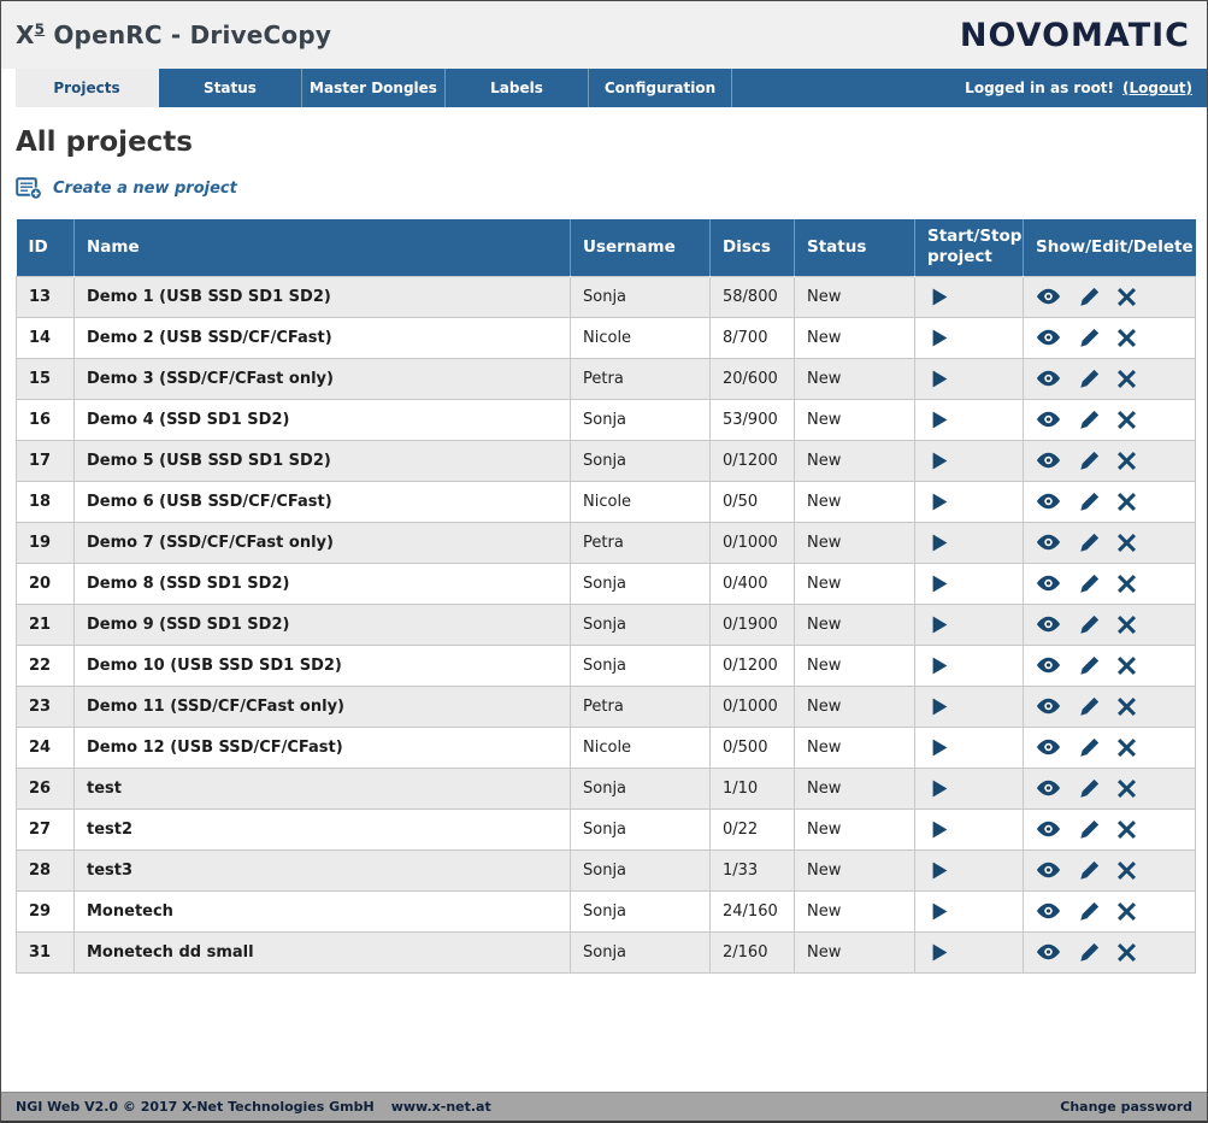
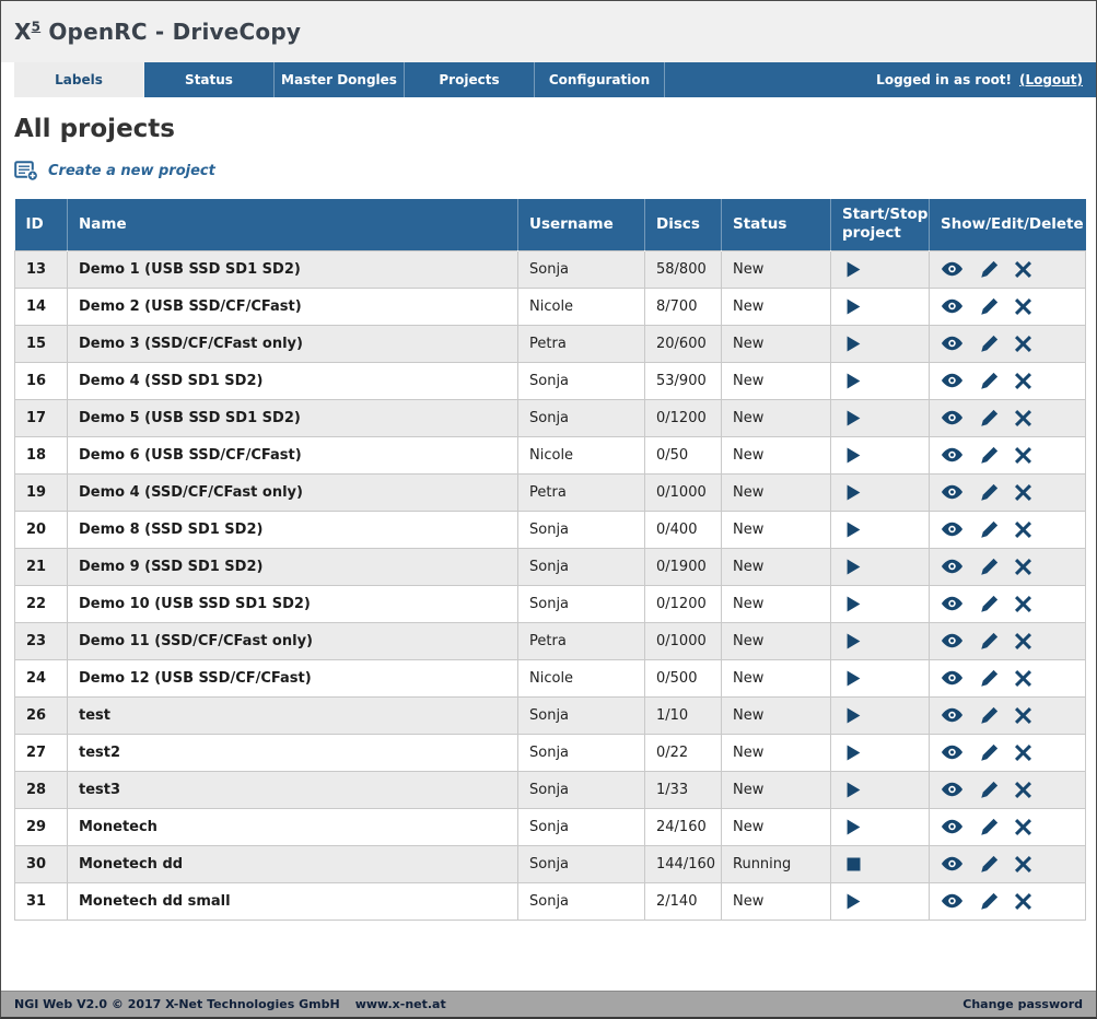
  X5 OpenRC - DriveCopy
- NOVOMATIC
- Projects
+ Labels
  Status
  Master Dongles
- Labels
+ Projects
  Configuration
  Logged in as root!
  (Logout)
  All projects
  Create a new project
  ID	Name	Username	Discs	Status	Start/Stop project	Show/Edit/Delete
  13	Demo 1 (USB SSD SD1 SD2)	Sonja	58/800	New
  14	Demo 2 (USB SSD/CF/CFast)	Nicole	8/700	New
  15	Demo 3 (SSD/CF/CFast only)	Petra	20/600	New
  16	Demo 4 (SSD SD1 SD2)	Sonja	53/900	New
  17	Demo 5 (USB SSD SD1 SD2)	Sonja	0/1200	New
  18	Demo 6 (USB SSD/CF/CFast)	Nicole	0/50	New
- 19	Demo 7 (SSD/CF/CFast only)	Petra	0/1000	New
+ 19	Demo 4 (SSD/CF/CFast only)	Petra	0/1000	New
  20	Demo 8 (SSD SD1 SD2)	Sonja	0/400	New
  21	Demo 9 (SSD SD1 SD2)	Sonja	0/1900	New
  22	Demo 10 (USB SSD SD1 SD2)	Sonja	0/1200	New
  23	Demo 11 (SSD/CF/CFast only)	Petra	0/1000	New
  24	Demo 12 (USB SSD/CF/CFast)	Nicole	0/500	New
  26	test	Sonja	1/10	New
  27	test2	Sonja	0/22	New
  28	test3	Sonja	1/33	New
  29	Monetech	Sonja	24/160	New
+ 30	Monetech dd	Sonja	144/160	Running
- 31	Monetech dd small	Sonja	2/160	New
+ 31	Monetech dd small	Sonja	2/140	New
  NGI Web V2.0 © 2017 X-Net Technologies GmbH www.x-net.at
  Change password
